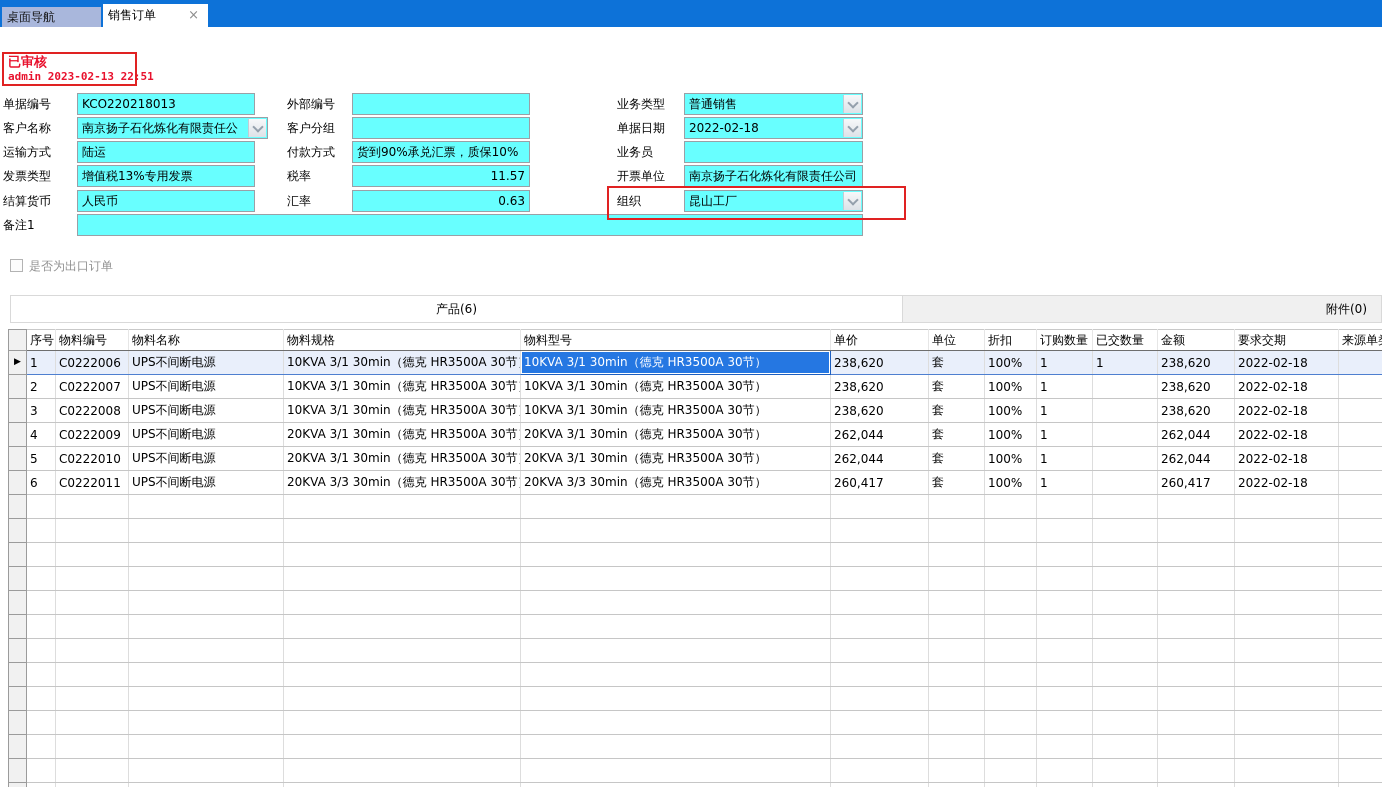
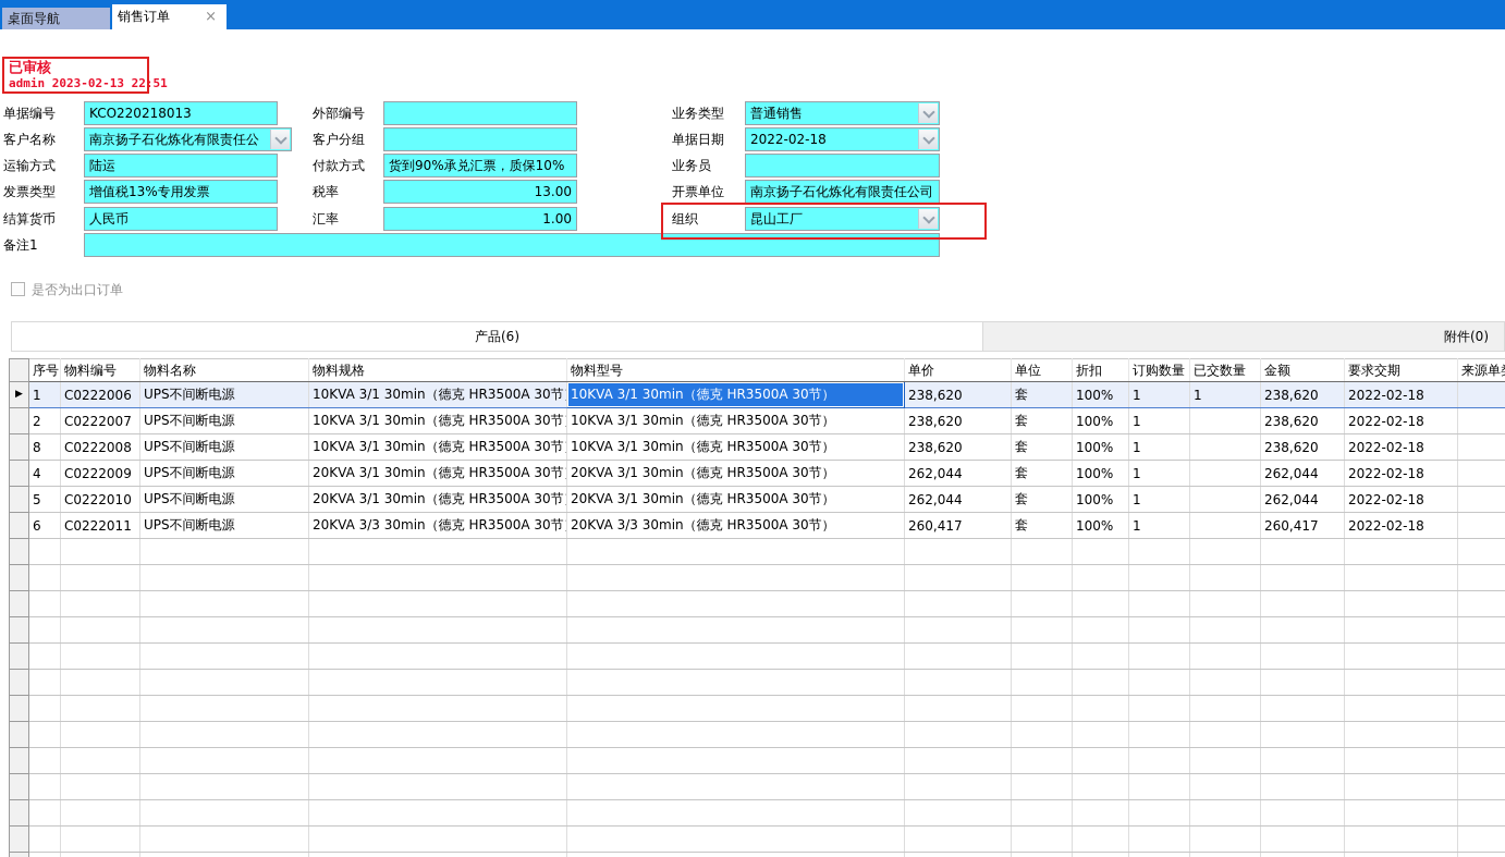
  桌面导航
  销售订单
  ×
  已审核
  admin 2023-02-13 22:51
  单据编号
  KCO220218013
  客户名称
  南京扬子石化炼化有限责任公
  运输方式
  陆运
  发票类型
  增值税13%专用发票
  结算货币
  人民币
  备注1
  外部编号
  客户分组
  付款方式
  货到90%承兑汇票，质保10%
  税率
- 11.57
+ 13.00
  汇率
- 0.63
+ 1.00
  业务类型
  普通销售
  单据日期
  2022-02-18
  业务员
  开票单位
  南京扬子石化炼化有限责任公司
  组织
  昆山工厂
  是否为出口订单
  产品(6)
  附件(0)
  	序号	物料编号	物料名称	物料规格	物料型号	单价	单位	折扣	订购数量	已交数量	金额	要求交期	来源单
  ▶	1	C0222006	UPS不间断电源	10KVA 3/1 30min（德克 HR3500A 30节	10KVA 3/1 30min（德克 HR3500A 30节）	238,620	套	100%	1	1	238,620	2022-02-18
  	2	C0222007	UPS不间断电源	10KVA 3/1 30min（德克 HR3500A 30节	10KVA 3/1 30min（德克 HR3500A 30节）	238,620	套	100%	1		238,620	2022-02-18
- 	3	C0222008	UPS不间断电源	10KVA 3/1 30min（德克 HR3500A 30节	10KVA 3/1 30min（德克 HR3500A 30节）	238,620	套	100%	1		238,620	2022-02-18
+ 	8	C0222008	UPS不间断电源	10KVA 3/1 30min（德克 HR3500A 30节	10KVA 3/1 30min（德克 HR3500A 30节）	238,620	套	100%	1		238,620	2022-02-18
  	4	C0222009	UPS不间断电源	20KVA 3/1 30min（德克 HR3500A 30节	20KVA 3/1 30min（德克 HR3500A 30节）	262,044	套	100%	1		262,044	2022-02-18
  	5	C0222010	UPS不间断电源	20KVA 3/1 30min（德克 HR3500A 30节	20KVA 3/1 30min（德克 HR3500A 30节）	262,044	套	100%	1		262,044	2022-02-18
  	6	C0222011	UPS不间断电源	20KVA 3/3 30min（德克 HR3500A 30节	20KVA 3/3 30min（德克 HR3500A 30节）	260,417	套	100%	1		260,417	2022-02-18
